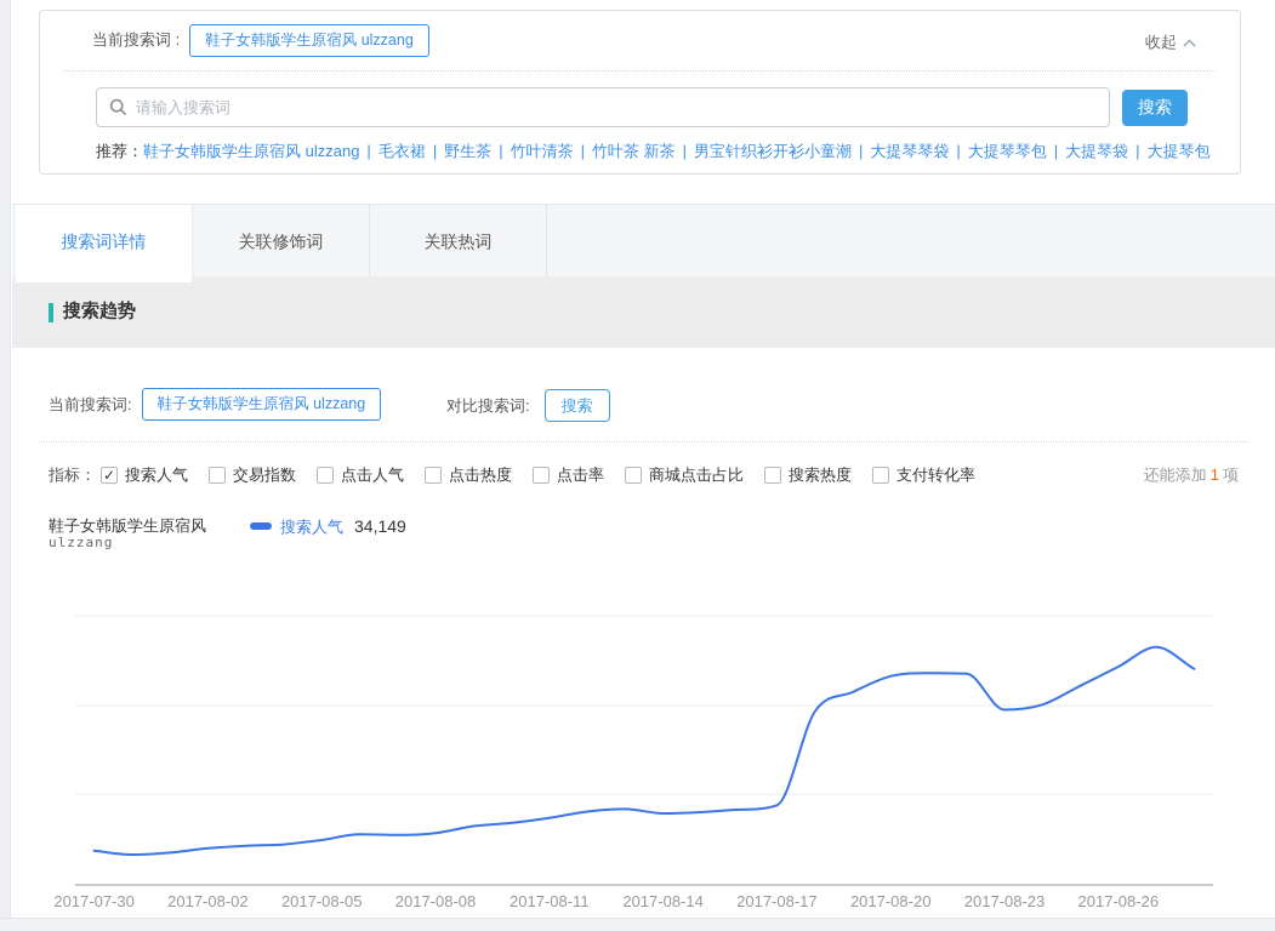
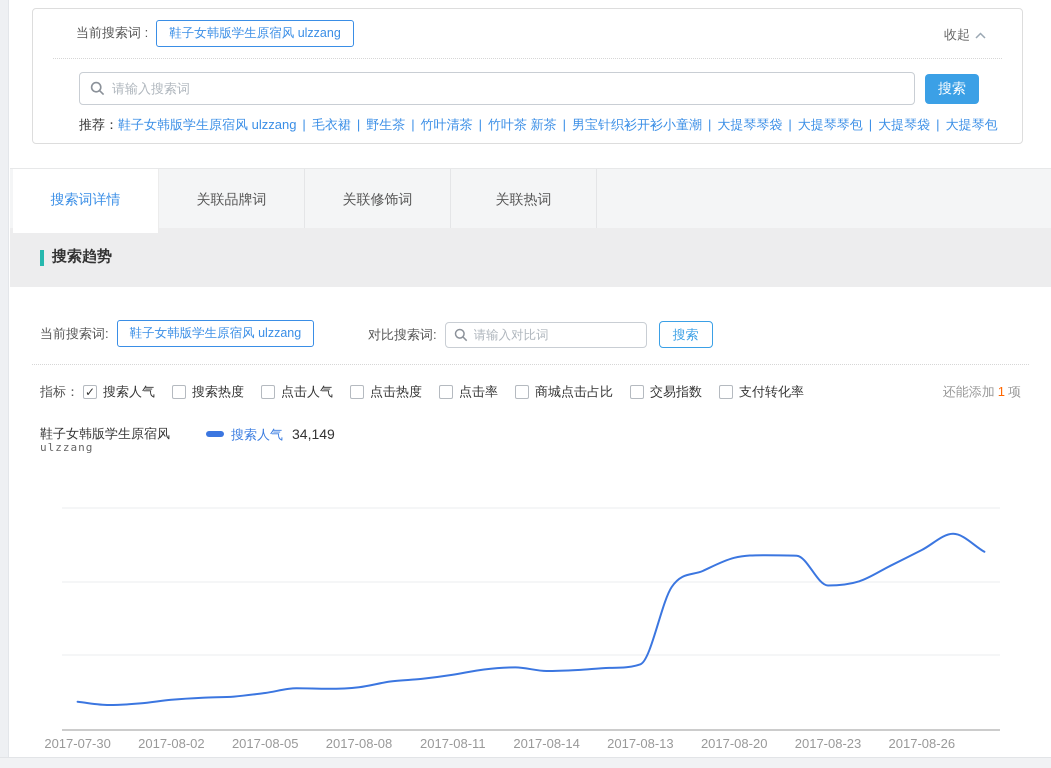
  当前搜索词 :
  鞋子女韩版学生原宿风 ulzzang
  收起
  请输入搜索词
  搜索
  推荐：鞋子女韩版学生原宿风 ulzzang | 毛衣裙 | 野生茶 | 竹叶清茶 | 竹叶茶 新茶 | 男宝针织衫开衫小童潮 | 大提琴琴袋 | 大提琴琴包 | 大提琴袋 | 大提琴包
  搜索词详情
+ 关联品牌词
  关联修饰词
  关联热词
  搜索趋势
  当前搜索词:
  鞋子女韩版学生原宿风 ulzzang
  对比搜索词:
+ 请输入对比词
  搜索
  指标：
  ✓
  搜索人气
- 交易指数
+ 搜索热度
  点击人气
  点击热度
  点击率
  商城点击占比
- 搜索热度
+ 交易指数
  支付转化率
  还能添加 1 项
  鞋子女韩版学生原宿风
  ulzzang
  搜索人气
  34,149
  2017-07-30
  2017-08-02
  2017-08-05
  2017-08-08
  2017-08-11
  2017-08-14
- 2017-08-17
+ 2017-08-13
  2017-08-20
  2017-08-23
  2017-08-26
